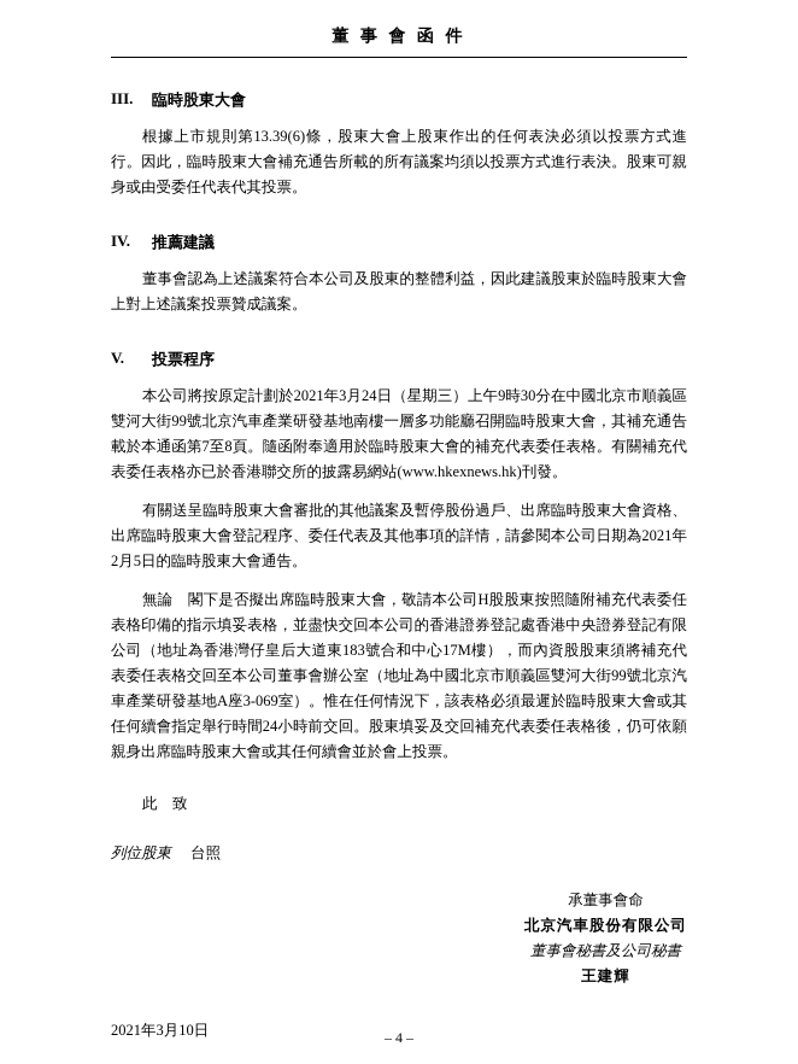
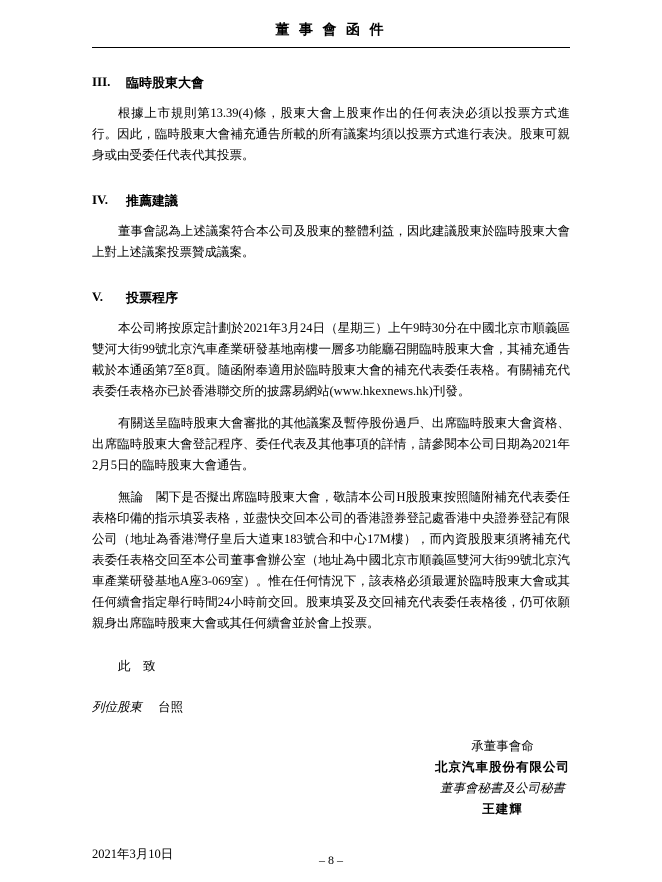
  董 事 會 函 件
  III.
  臨時股東大會
- 根據上市規則第13.39(6)條，股東大會上股東作出的任何表決必須以投票方式進行。因此，臨時股東大會補充通告所載的所有議案均須以投票方式進行表決。股東可親身或由受委任代表代其投票。
+ 根據上市規則第13.39(4)條，股東大會上股東作出的任何表決必須以投票方式進行。因此，臨時股東大會補充通告所載的所有議案均須以投票方式進行表決。股東可親身或由受委任代表代其投票。
  IV.
  推薦建議
  董事會認為上述議案符合本公司及股東的整體利益，因此建議股東於臨時股東大會上對上述議案投票贊成議案。
  V.
  投票程序
  本公司將按原定計劃於2021年3月24日（星期三）上午9時30分在中國北京市順義區雙河大街99號北京汽車產業研發基地南樓一層多功能廳召開臨時股東大會，其補充通告載於本通函第7至8頁。隨函附奉適用於臨時股東大會的補充代表委任表格。有關補充代表委任表格亦已於香港聯交所的披露易網站(www.hkexnews.hk)刊發。
  有關送呈臨時股東大會審批的其他議案及暫停股份過戶、出席臨時股東大會資格、出席臨時股東大會登記程序、委任代表及其他事項的詳情，請參閱本公司日期為2021年2月5日的臨時股東大會通告。
  無論 閣下是否擬出席臨時股東大會，敬請本公司H股股東按照隨附補充代表委任表格印備的指示填妥表格，並盡快交回本公司的香港證券登記處香港中央證券登記有限公司（地址為香港灣仔皇后大道東183號合和中心17M樓），而內資股股東須將補充代表委任表格交回至本公司董事會辦公室（地址為中國北京市順義區雙河大街99號北京汽車產業研發基地A座3-069室）。惟在任何情況下，該表格必須最遲於臨時股東大會或其任何續會指定舉行時間24小時前交回。股東填妥及交回補充代表委任表格後，仍可依願親身出席臨時股東大會或其任何續會並於會上投票。
  此 致
  列位股東 台照
  承董事會命
  北京汽車股份有限公司
  董事會秘書及公司秘書
  王建輝
  2021年3月10日
- – 4 –
+ – 8 –
